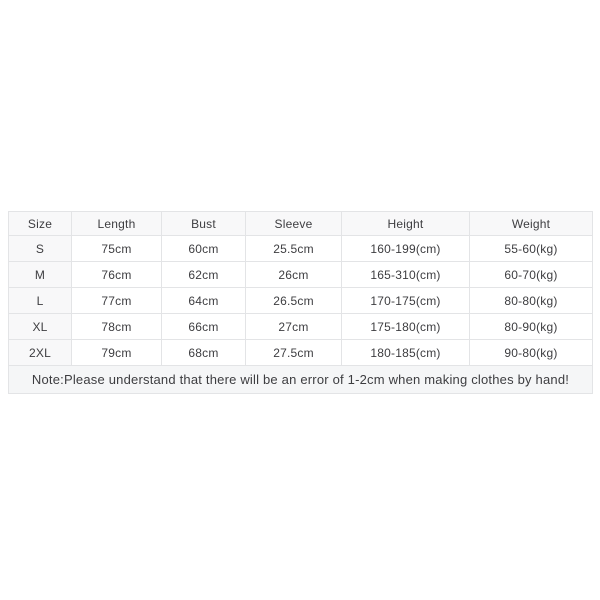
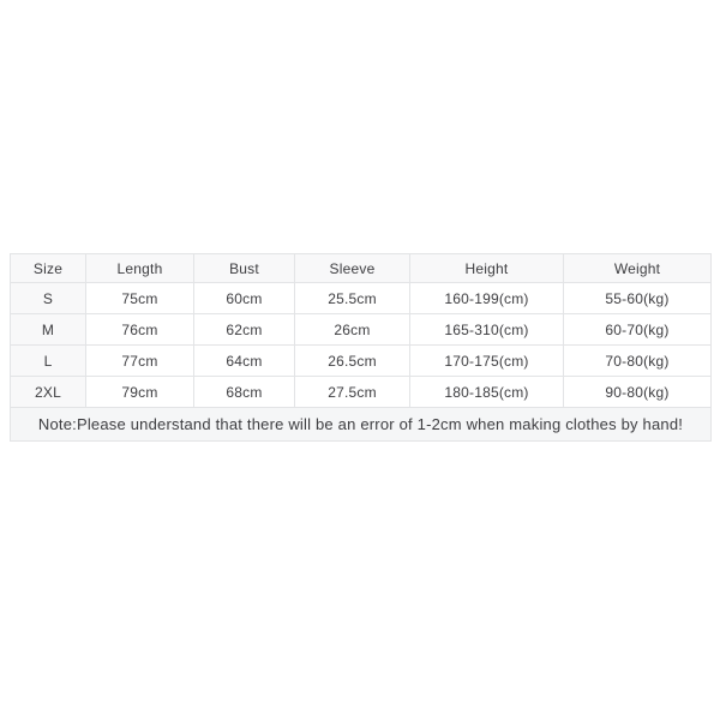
  Size	Length	Bust	Sleeve	Height	Weight
  S	75cm	60cm	25.5cm	160-199(cm)	55-60(kg)
  M	76cm	62cm	26cm	165-310(cm)	60-70(kg)
- L	77cm	64cm	26.5cm	170-175(cm)	80-80(kg)
+ L	77cm	64cm	26.5cm	170-175(cm)	70-80(kg)
- XL	78cm	66cm	27cm	175-180(cm)	80-90(kg)
  2XL	79cm	68cm	27.5cm	180-185(cm)	90-80(kg)
  Note:Please understand that there will be an error of 1-2cm when making clothes by hand!
